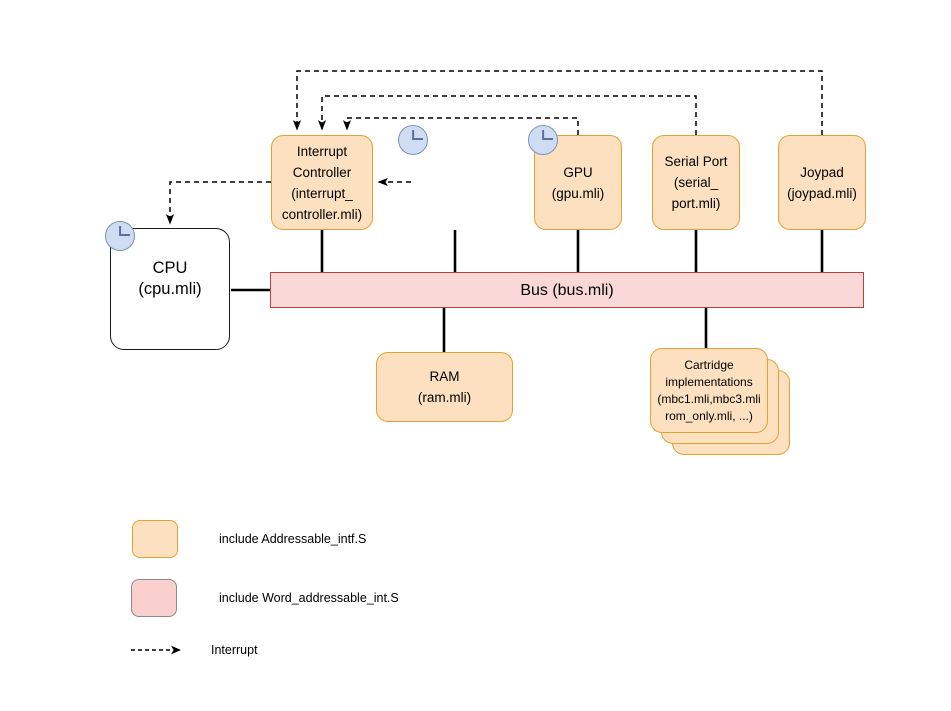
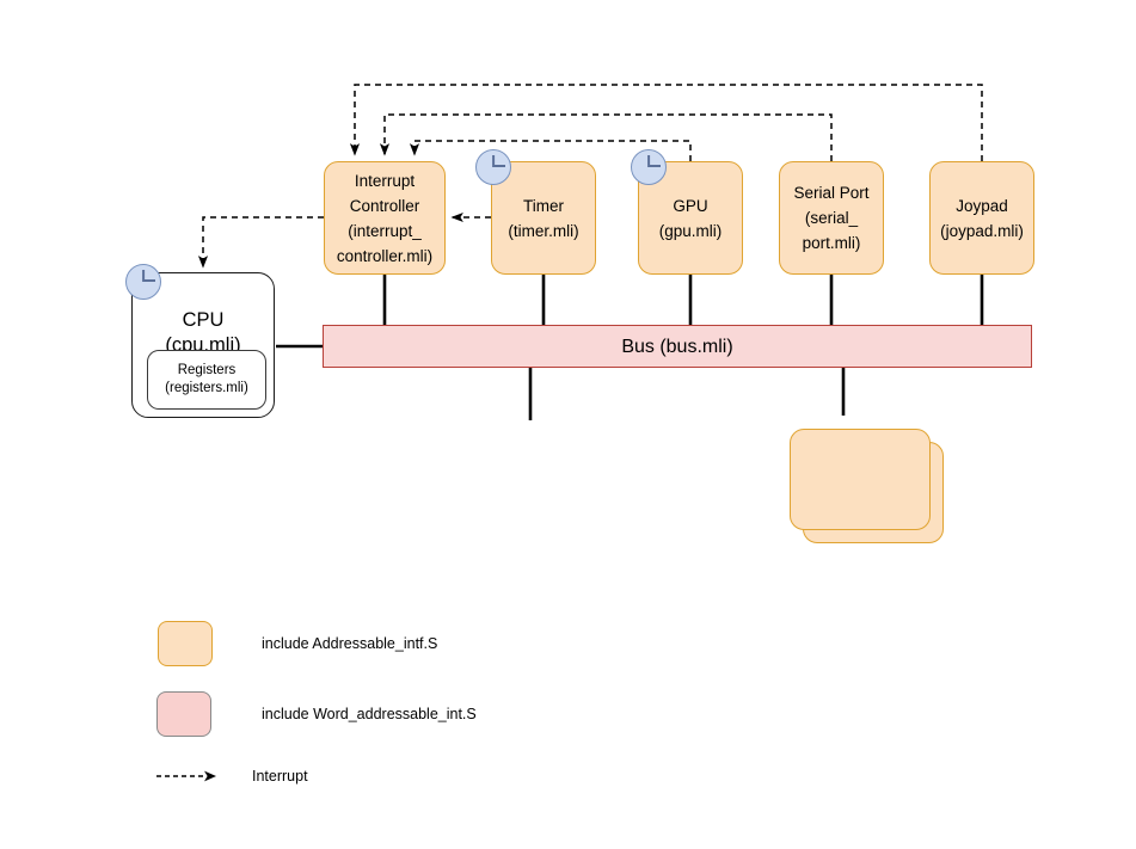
  CPU
  (cpu.mli)
+ Registers
+ (registers.mli)
  Interrupt
  Controller
  (interrupt_
  controller.mli)
+ Timer
+ (timer.mli)
  GPU
  (gpu.mli)
  Serial Port
  (serial_
  port.mli)
  Joypad
  (joypad.mli)
  Bus (bus.mli)
- RAM
- (ram.mli)
- Cartridge
- implementations
- (mbc1.mli,mbc3.mli
- rom_only.mli, ...)
  include Addressable_intf.S
  include Word_addressable_int.S
  Interrupt
